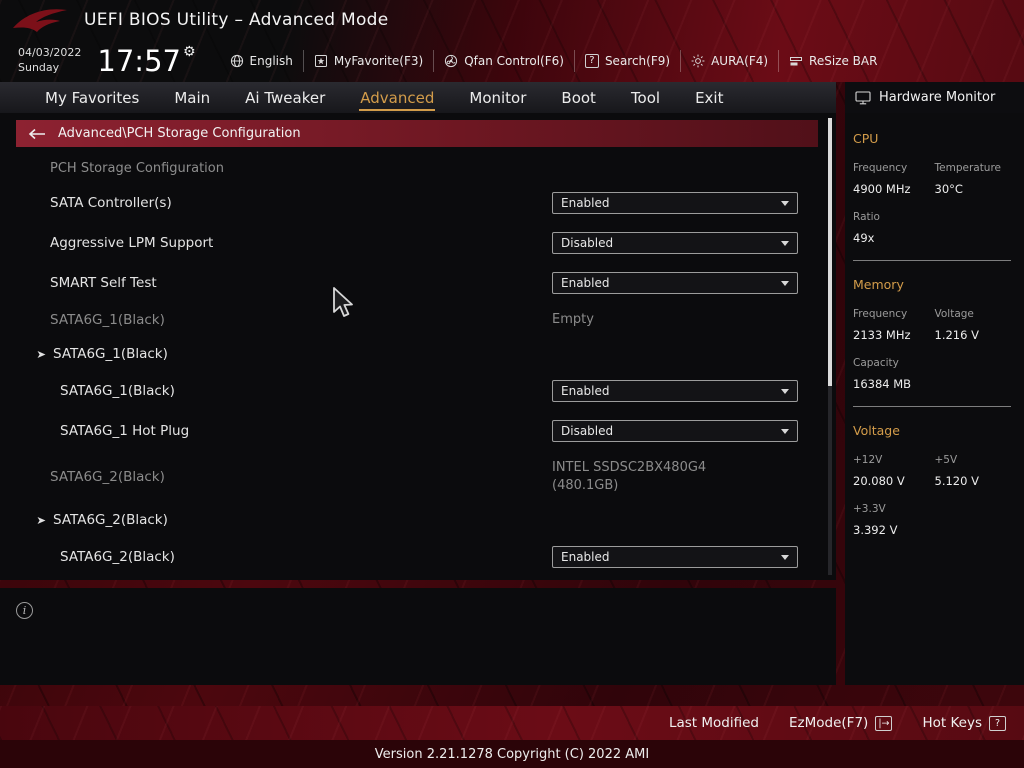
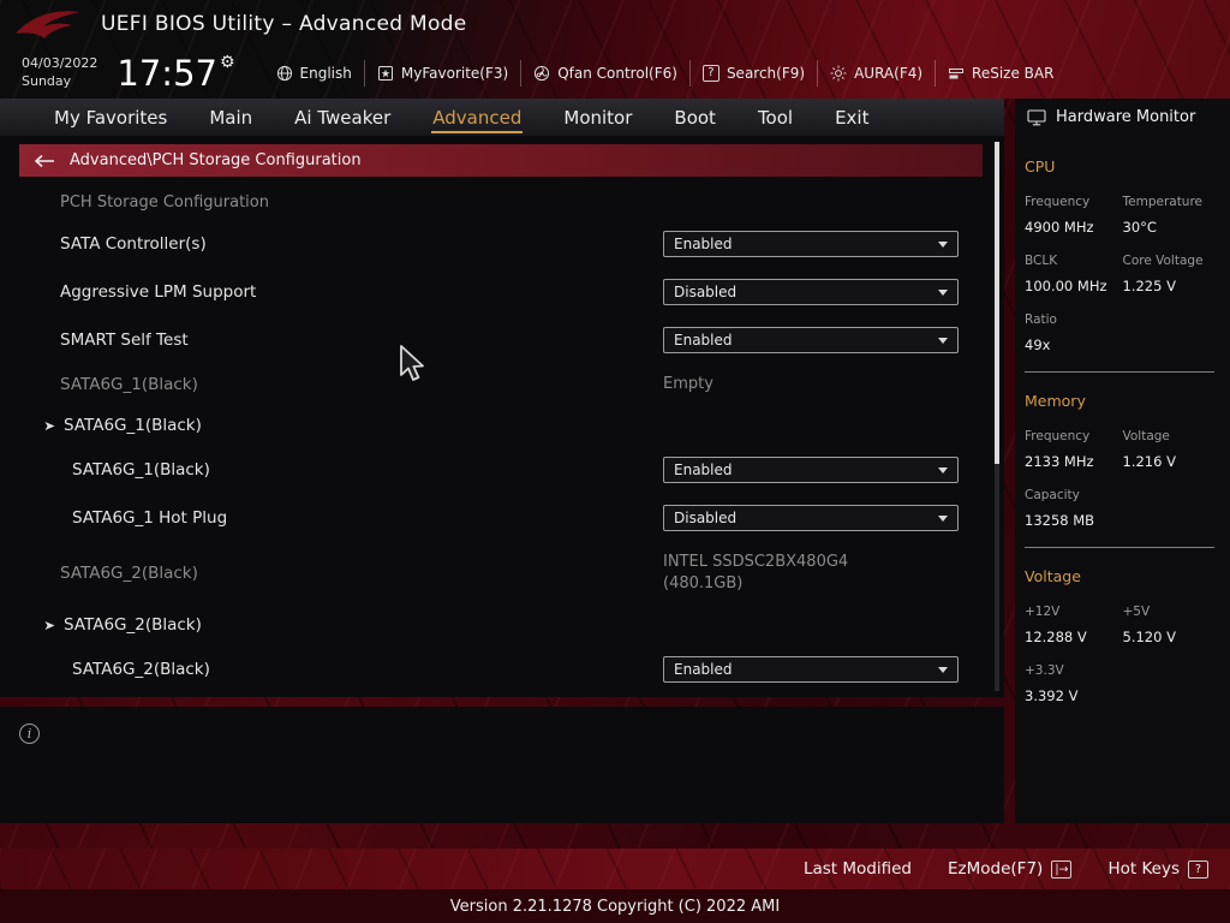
  UEFI BIOS Utility – Advanced Mode
  04/03/2022
  Sunday
  17:57
  ⚙
  English
  MyFavorite(F3)
  Qfan Control(F6)
  ?
  Search(F9)
  AURA(F4)
  ReSize BAR
  My Favorites
  Main
  Ai Tweaker
  Advanced
  Monitor
  Boot
  Tool
  Exit
  Hardware Monitor
  CPU
  Frequency
  4900 MHz
  Temperature
  30°C
+ BCLK
+ 100.00 MHz
+ Core Voltage
+ 1.225 V
  Ratio
  49x
  Memory
  Frequency
  2133 MHz
  Voltage
  1.216 V
  Capacity
- 16384 MB
+ 13258 MB
  Voltage
  +12V
- 20.080 V
+ 12.288 V
  +5V
  5.120 V
  +3.3V
  3.392 V
  Advanced\PCH Storage Configuration
  PCH Storage Configuration
  SATA Controller(s)
  Enabled
  Aggressive LPM Support
  Disabled
  SMART Self Test
  Enabled
  SATA6G_1(Black)
  Empty
  SATA6G_1(Black)
  SATA6G_1(Black)
  Enabled
  SATA6G_1 Hot Plug
  Disabled
  SATA6G_2(Black)
  INTEL SSDSC2BX480G4
  (480.1GB)
  SATA6G_2(Black)
  SATA6G_2(Black)
  Enabled
  i
  Last Modified
  EzMode(F7)
  |→
  Hot Keys
  ?
  Version 2.21.1278 Copyright (C) 2022 AMI
